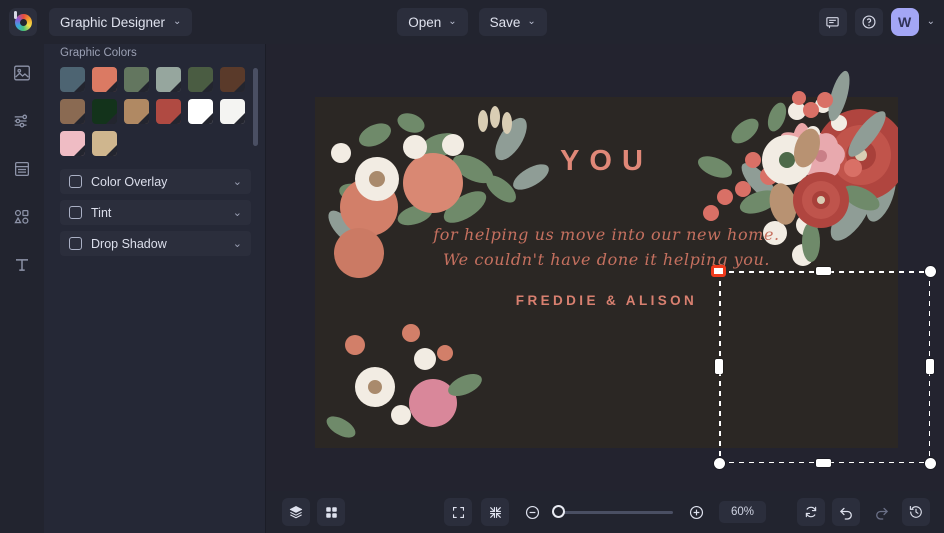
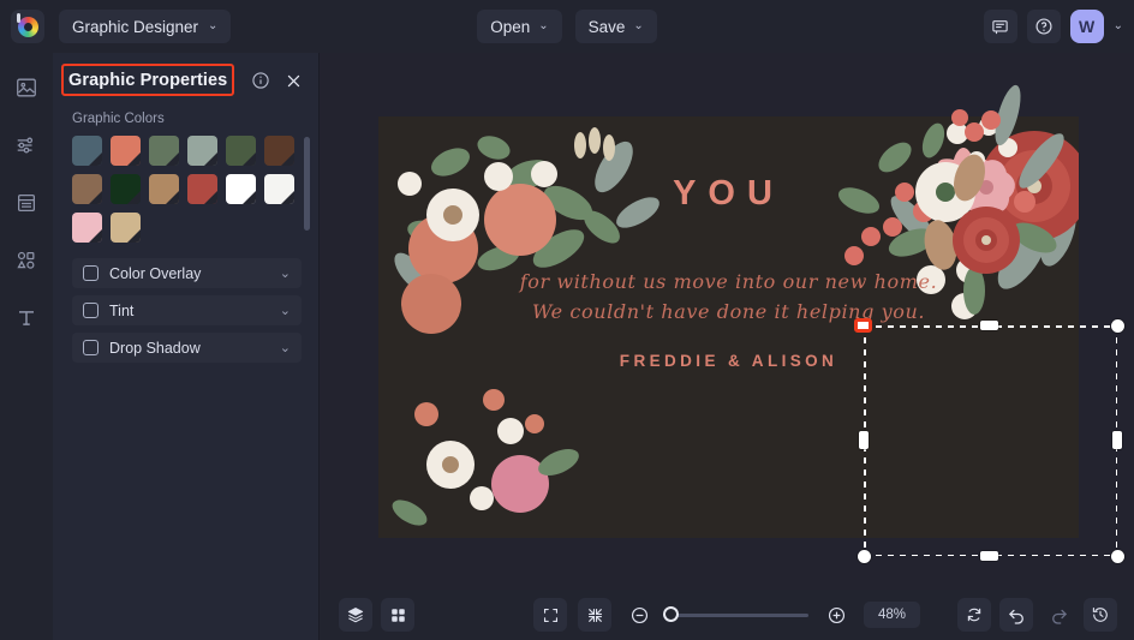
  Graphic Designer
  ⌄
  Open
  ⌄
  Save
  ⌄
  W
  ⌄
+ Graphic Properties
  Graphic Colors
  Color Overlay
  ⌄
  Tint
  ⌄
  Drop Shadow
  ⌄
  YOU
- for helping us move into our new home.
+ for without us move into our new home.
  We couldn't have done it helping you.
  FREDDIE & ALISON
- 60%
+ 48%
